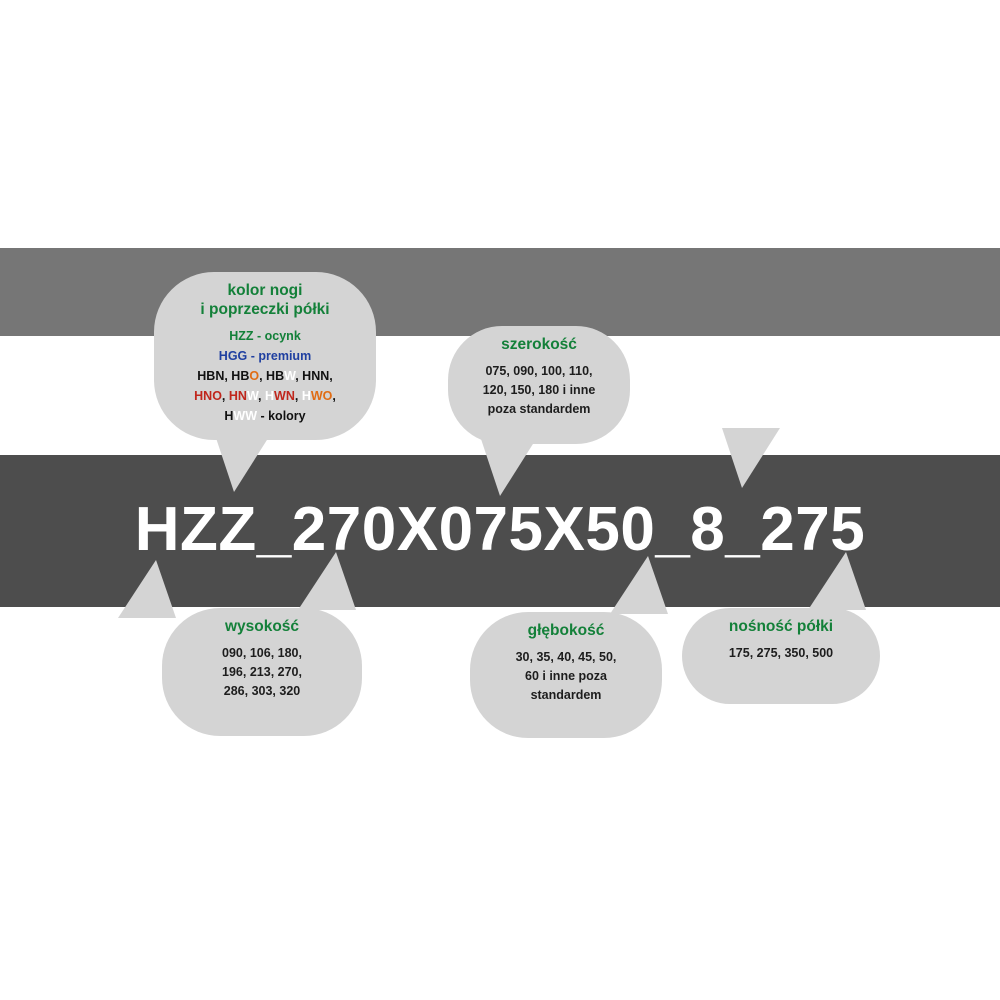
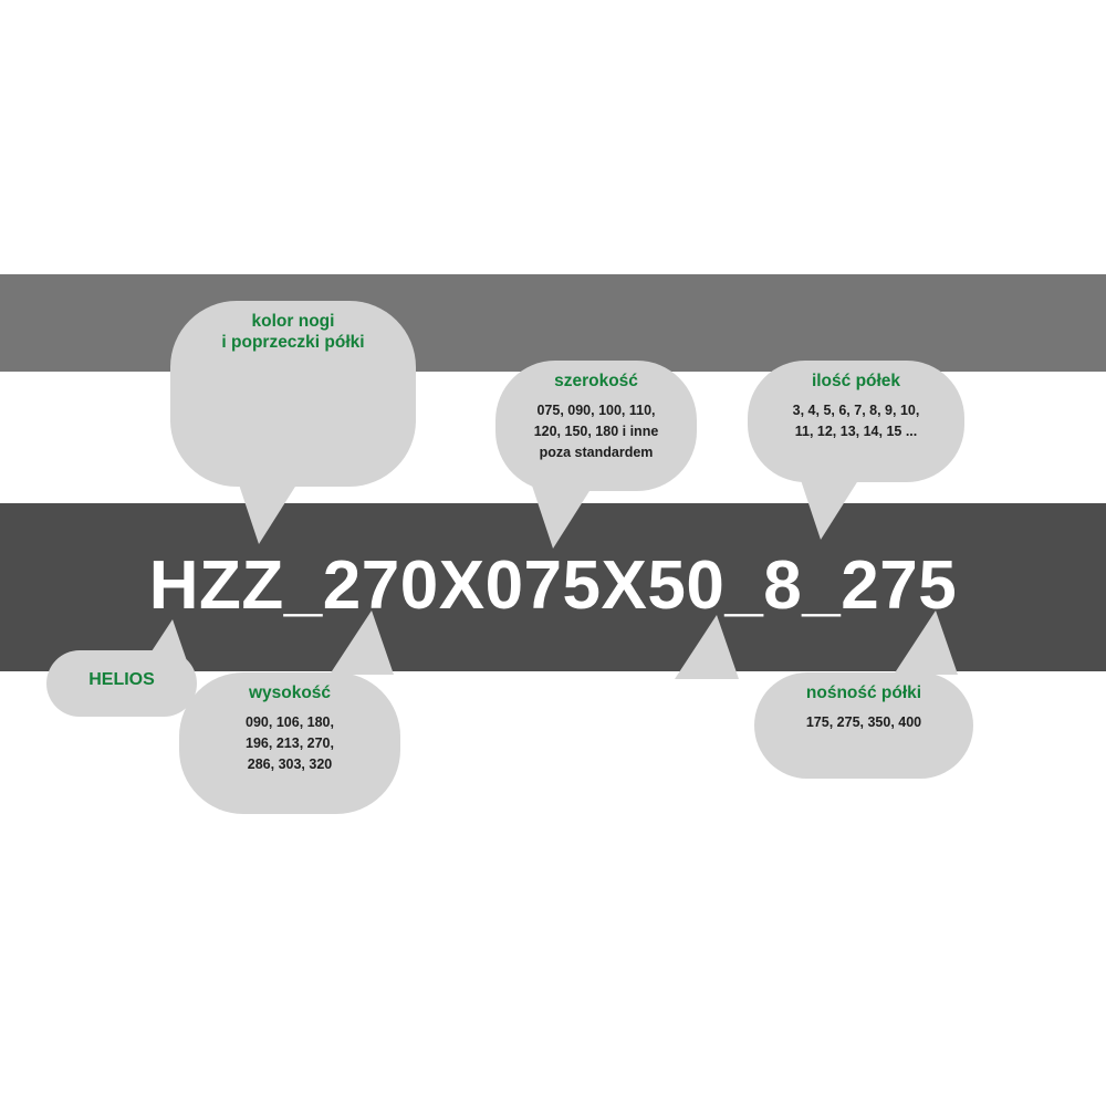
  HZZ_270X075X50_8_275
  kolor nogi
  i poprzeczki półki
- HZZ - ocynk
- HGG - premium
- HBN, HBO, HBW, HNN,
- HNO, HNW, HWN, HWO,
- HWW - kolory
  szerokość
  075, 090, 100, 110,
  120, 150, 180 i inne
  poza standardem
+ ilość półek
+ 3, 4, 5, 6, 7, 8, 9, 10,
+ 11, 12, 13, 14, 15 ...
+ HELIOS
  wysokość
  090, 106, 180,
  196, 213, 270,
  286, 303, 320
- głębokość
- 30, 35, 40, 45, 50,
- 60 i inne poza
- standardem
  nośność półki
- 175, 275, 350, 500
+ 175, 275, 350, 400
